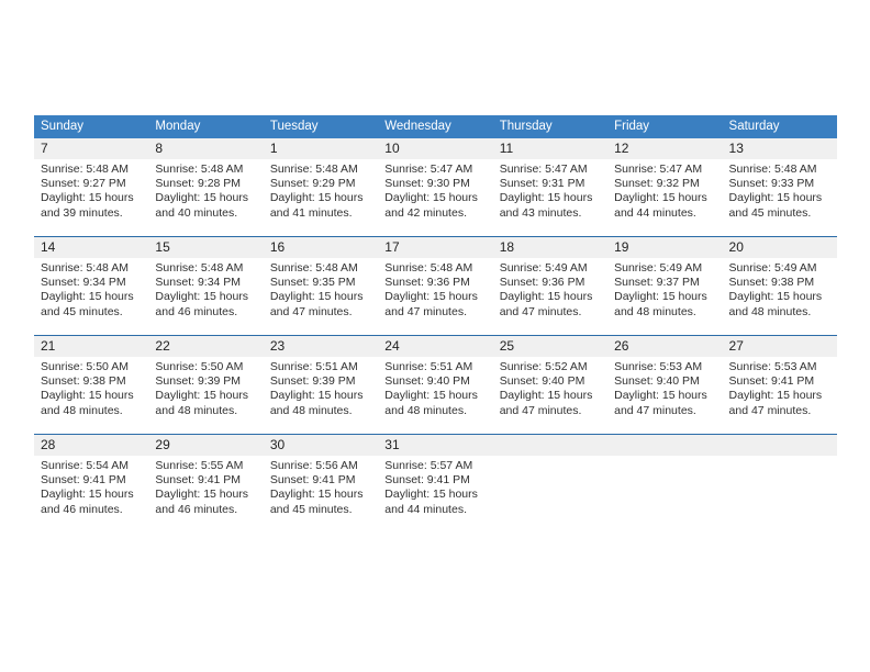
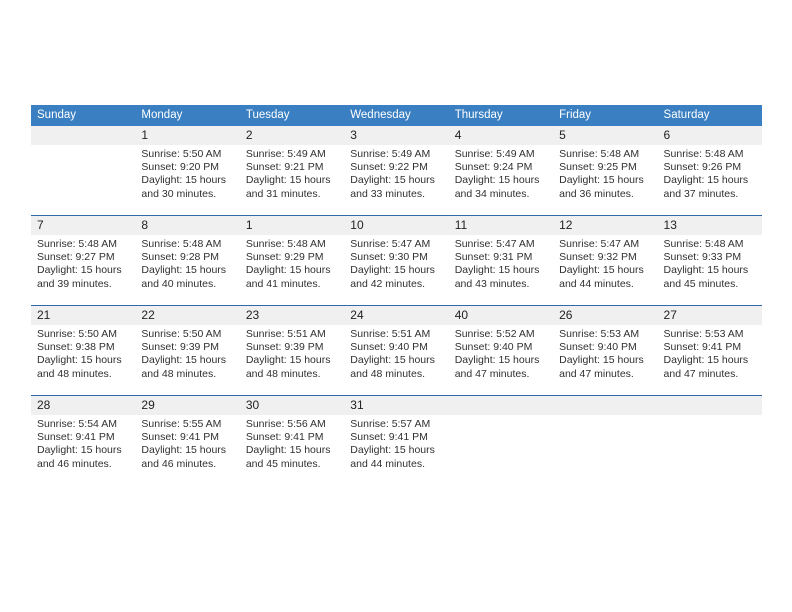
  Sunday	Monday	Tuesday	Wednesday	Thursday	Friday	Saturday
+ 	1Sunrise: 5:50 AMSunset: 9:20 PMDaylight: 15 hoursand 30 minutes.	2Sunrise: 5:49 AMSunset: 9:21 PMDaylight: 15 hoursand 31 minutes.	3Sunrise: 5:49 AMSunset: 9:22 PMDaylight: 15 hoursand 33 minutes.	4Sunrise: 5:49 AMSunset: 9:24 PMDaylight: 15 hoursand 34 minutes.	5Sunrise: 5:48 AMSunset: 9:25 PMDaylight: 15 hoursand 36 minutes.	6Sunrise: 5:48 AMSunset: 9:26 PMDaylight: 15 hoursand 37 minutes.
  7Sunrise: 5:48 AMSunset: 9:27 PMDaylight: 15 hoursand 39 minutes.	8Sunrise: 5:48 AMSunset: 9:28 PMDaylight: 15 hoursand 40 minutes.	1Sunrise: 5:48 AMSunset: 9:29 PMDaylight: 15 hoursand 41 minutes.	10Sunrise: 5:47 AMSunset: 9:30 PMDaylight: 15 hoursand 42 minutes.	11Sunrise: 5:47 AMSunset: 9:31 PMDaylight: 15 hoursand 43 minutes.	12Sunrise: 5:47 AMSunset: 9:32 PMDaylight: 15 hoursand 44 minutes.	13Sunrise: 5:48 AMSunset: 9:33 PMDaylight: 15 hoursand 45 minutes.
- 14Sunrise: 5:48 AMSunset: 9:34 PMDaylight: 15 hoursand 45 minutes.	15Sunrise: 5:48 AMSunset: 9:34 PMDaylight: 15 hoursand 46 minutes.	16Sunrise: 5:48 AMSunset: 9:35 PMDaylight: 15 hoursand 47 minutes.	17Sunrise: 5:48 AMSunset: 9:36 PMDaylight: 15 hoursand 47 minutes.	18Sunrise: 5:49 AMSunset: 9:36 PMDaylight: 15 hoursand 47 minutes.	19Sunrise: 5:49 AMSunset: 9:37 PMDaylight: 15 hoursand 48 minutes.	20Sunrise: 5:49 AMSunset: 9:38 PMDaylight: 15 hoursand 48 minutes.
- 21Sunrise: 5:50 AMSunset: 9:38 PMDaylight: 15 hoursand 48 minutes.	22Sunrise: 5:50 AMSunset: 9:39 PMDaylight: 15 hoursand 48 minutes.	23Sunrise: 5:51 AMSunset: 9:39 PMDaylight: 15 hoursand 48 minutes.	24Sunrise: 5:51 AMSunset: 9:40 PMDaylight: 15 hoursand 48 minutes.	25Sunrise: 5:52 AMSunset: 9:40 PMDaylight: 15 hoursand 47 minutes.	26Sunrise: 5:53 AMSunset: 9:40 PMDaylight: 15 hoursand 47 minutes.	27Sunrise: 5:53 AMSunset: 9:41 PMDaylight: 15 hoursand 47 minutes.
+ 21Sunrise: 5:50 AMSunset: 9:38 PMDaylight: 15 hoursand 48 minutes.	22Sunrise: 5:50 AMSunset: 9:39 PMDaylight: 15 hoursand 48 minutes.	23Sunrise: 5:51 AMSunset: 9:39 PMDaylight: 15 hoursand 48 minutes.	24Sunrise: 5:51 AMSunset: 9:40 PMDaylight: 15 hoursand 48 minutes.	40Sunrise: 5:52 AMSunset: 9:40 PMDaylight: 15 hoursand 47 minutes.	26Sunrise: 5:53 AMSunset: 9:40 PMDaylight: 15 hoursand 47 minutes.	27Sunrise: 5:53 AMSunset: 9:41 PMDaylight: 15 hoursand 47 minutes.
  28Sunrise: 5:54 AMSunset: 9:41 PMDaylight: 15 hoursand 46 minutes.	29Sunrise: 5:55 AMSunset: 9:41 PMDaylight: 15 hoursand 46 minutes.	30Sunrise: 5:56 AMSunset: 9:41 PMDaylight: 15 hoursand 45 minutes.	31Sunrise: 5:57 AMSunset: 9:41 PMDaylight: 15 hoursand 44 minutes.
